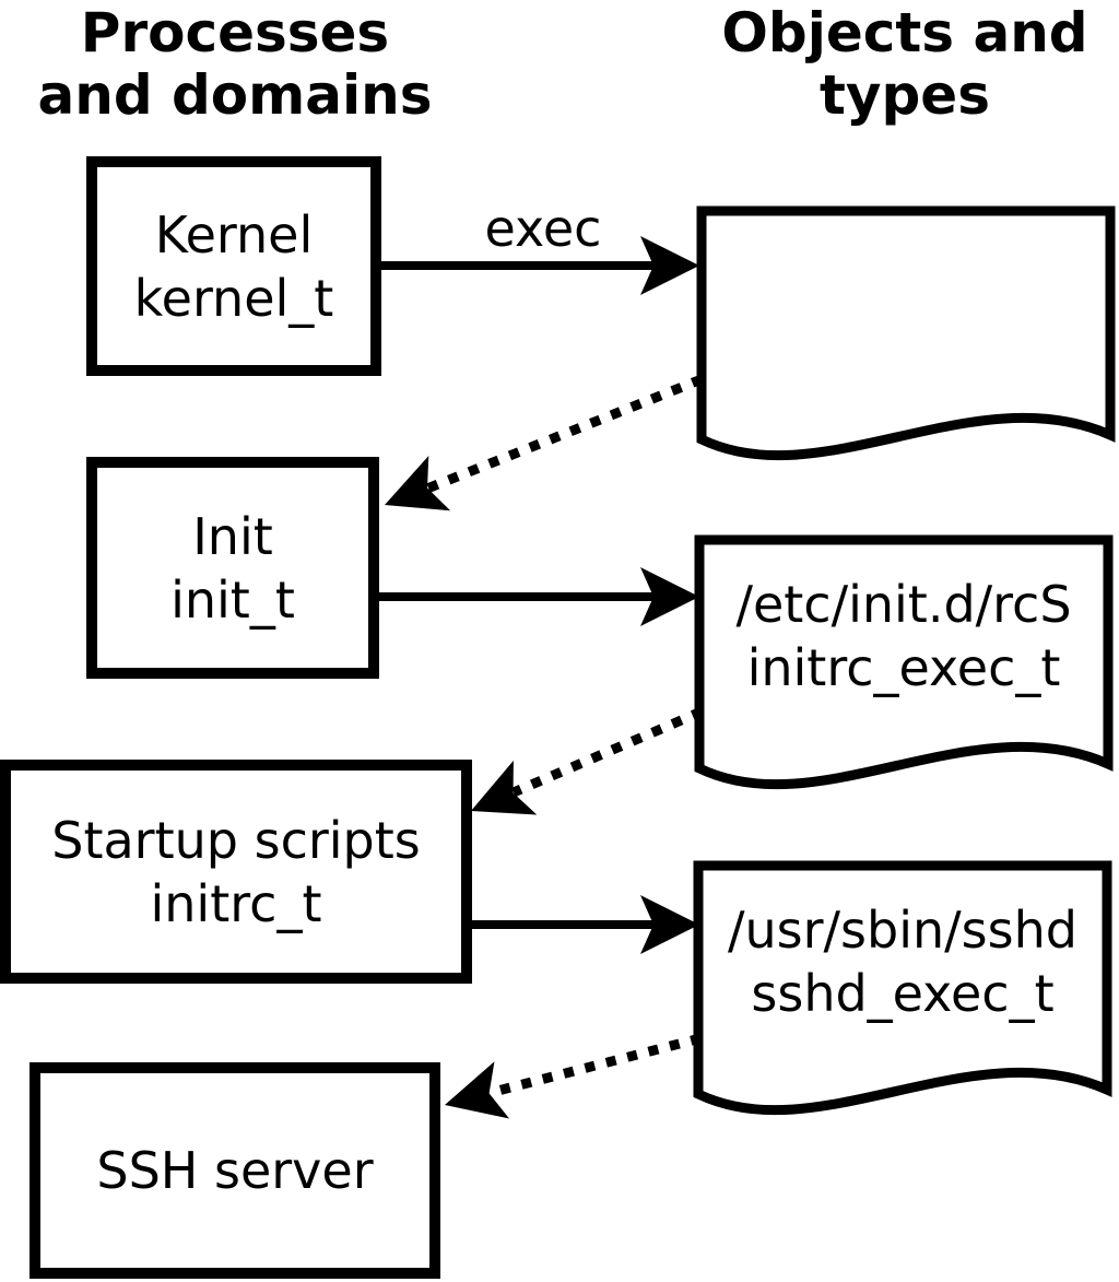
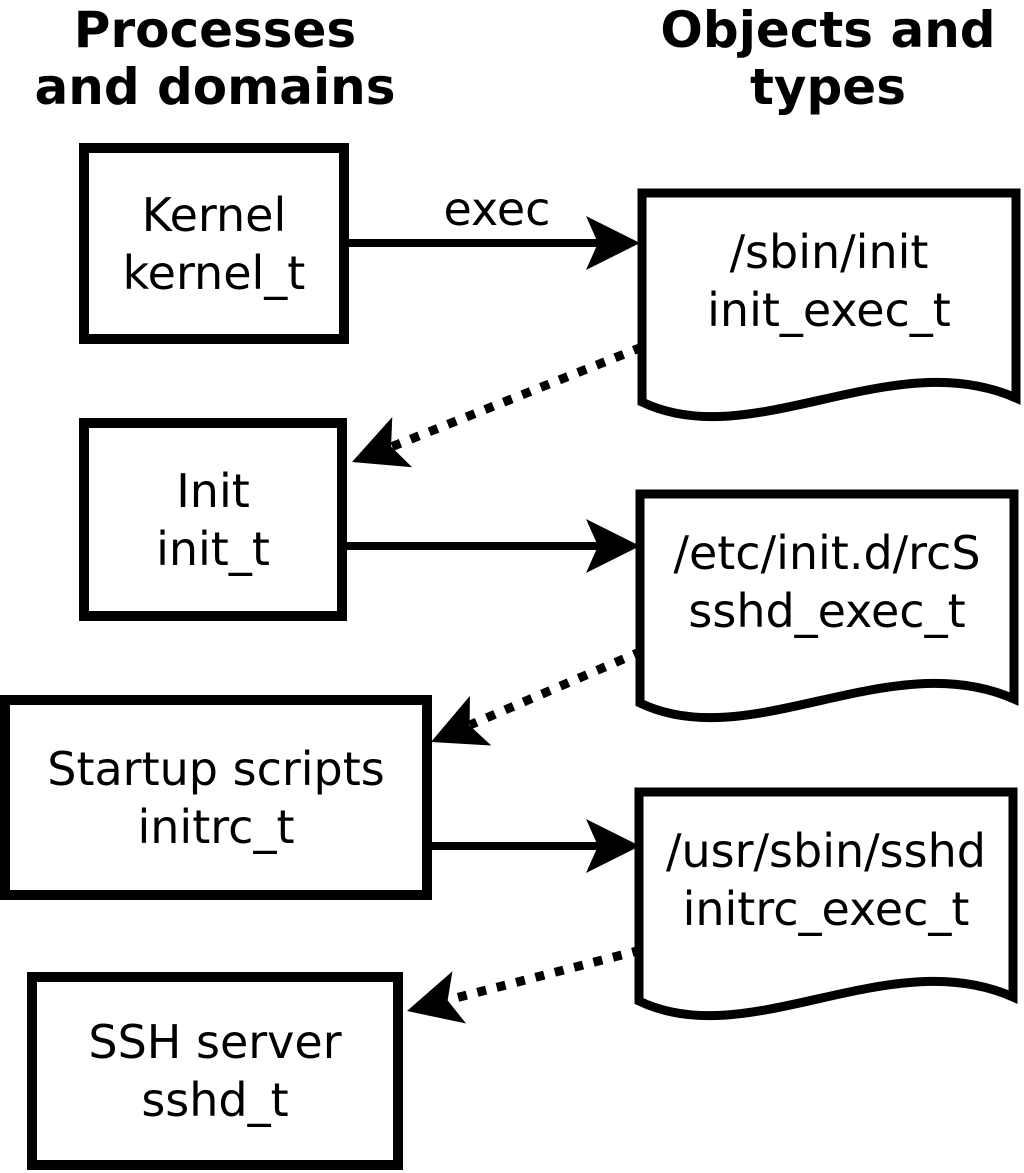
  Processes
  and domains
  Objects and
  types
  Kernel
  kernel_t
  Init
  init_t
  Startup scripts
  initrc_t
  SSH server
+ sshd_t
+ /sbin/init
+ init_exec_t
  /etc/init.d/rcS
- initrc_exec_t
+ sshd_exec_t
  /usr/sbin/sshd
- sshd_exec_t
+ initrc_exec_t
  exec
